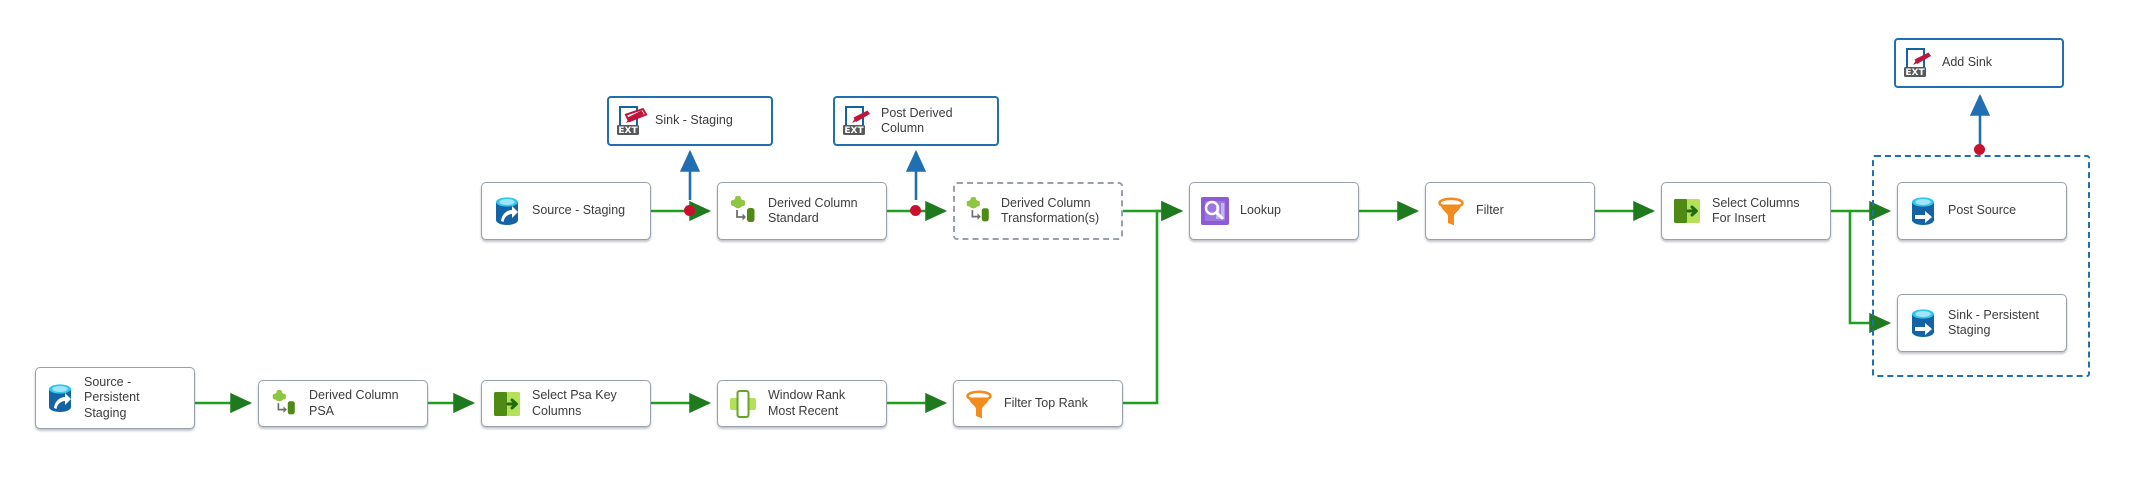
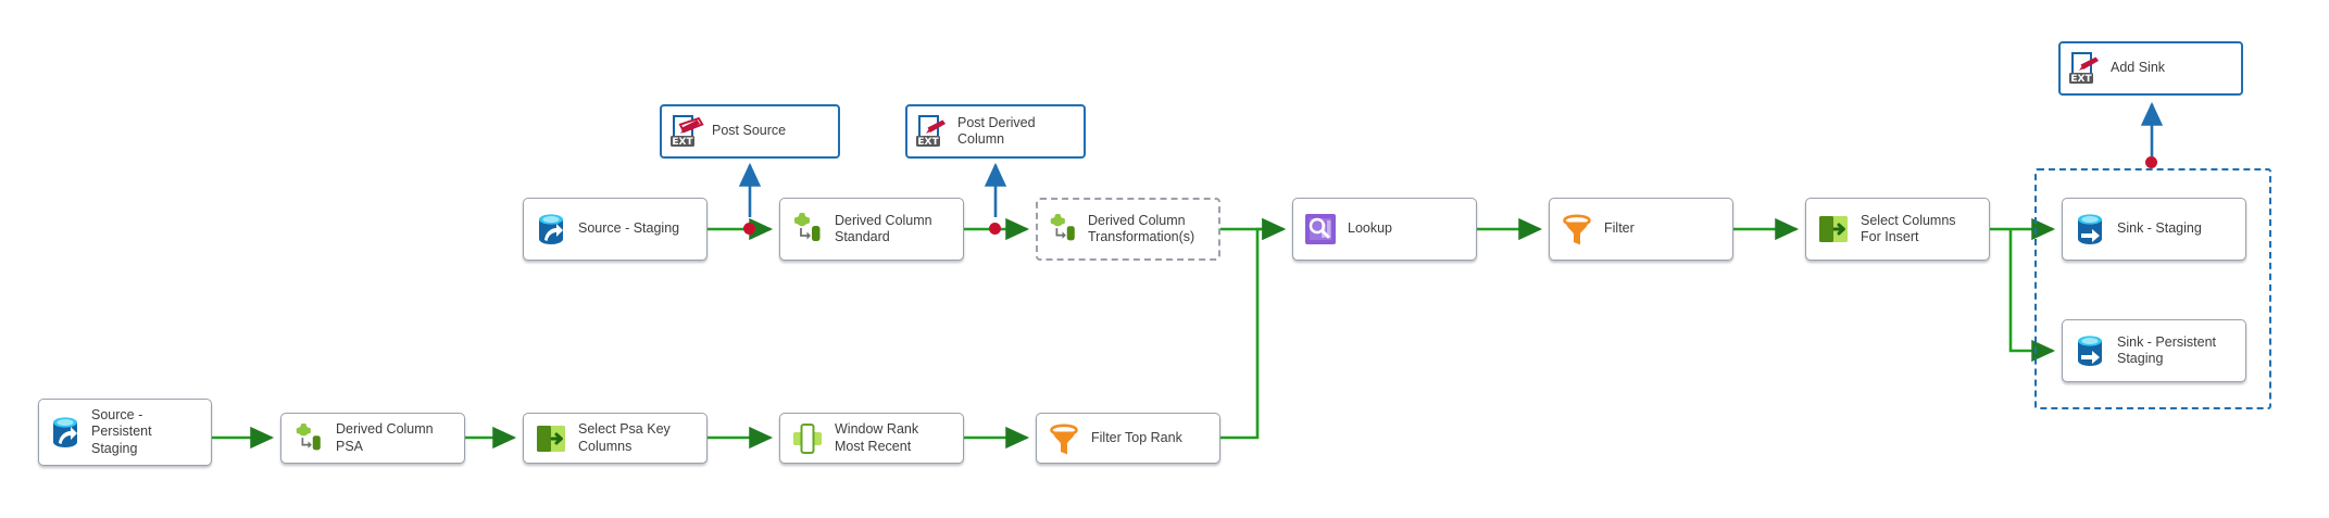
  EXT
- Sink - Staging
+ Post Source
  EXT
  Post Derived
  Column
  EXT
  Add Sink
  Source - Staging
  Derived Column
  Standard
  Derived Column
  Transformation(s)
  Lookup
  Filter
  Select Columns
  For Insert
- Post Source
+ Sink - Staging
  Sink - Persistent
  Staging
  Source -
  Persistent
  Staging
  Derived Column
  PSA
  Select Psa Key
  Columns
  Window Rank
  Most Recent
  Filter Top Rank
